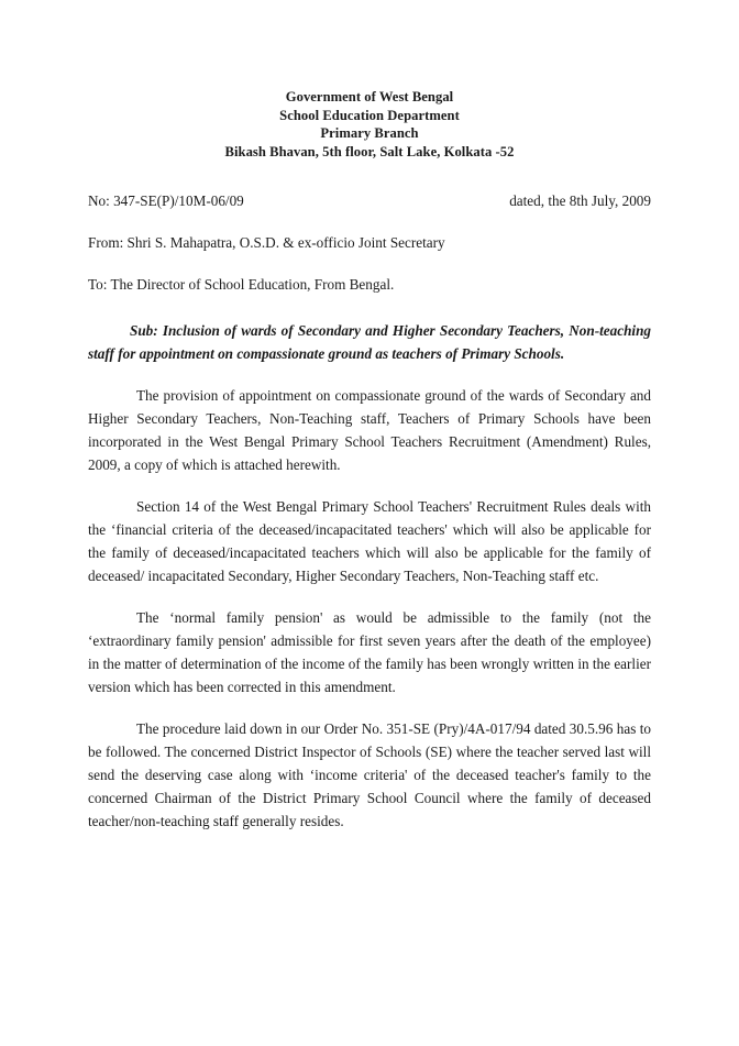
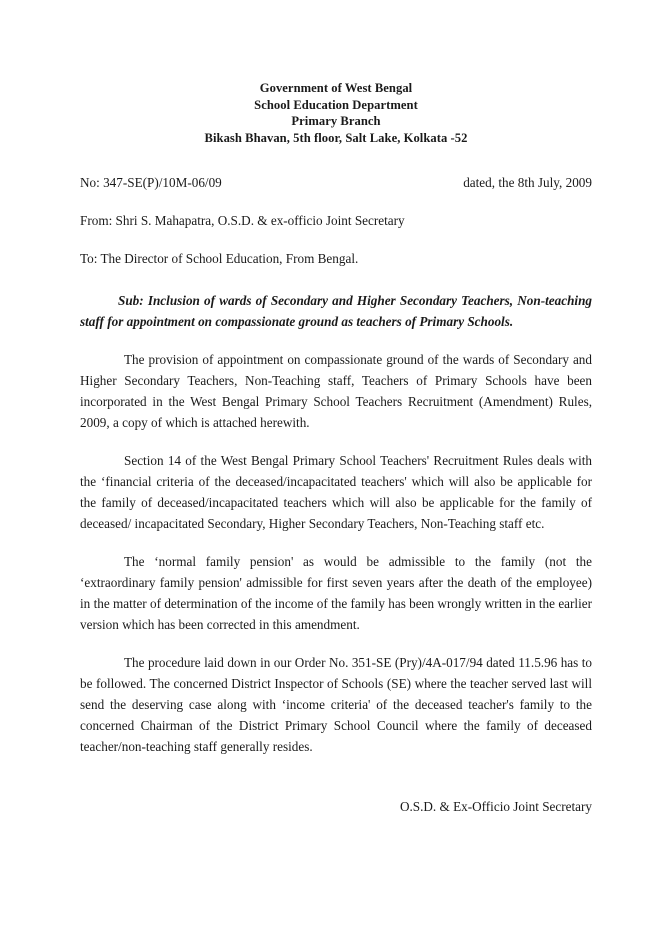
  Government of West Bengal
  School Education Department
  Primary Branch
  Bikash Bhavan, 5th floor, Salt Lake, Kolkata -52
  No: 347-SE(P)/10M-06/09
  dated, the 8th July, 2009
  From: Shri S. Mahapatra, O.S.D. & ex-officio Joint Secretary
  To: The Director of School Education, From Bengal.
  Sub: Inclusion of wards of Secondary and Higher Secondary Teachers, Non-teaching staff for appointment on compassionate ground as teachers of Primary Schools.
  The provision of appointment on compassionate ground of the wards of Secondary and Higher Secondary Teachers, Non-Teaching staff, Teachers of Primary Schools have been incorporated in the West Bengal Primary School Teachers Recruitment (Amendment) Rules, 2009, a copy of which is attached herewith.
  Section 14 of the West Bengal Primary School Teachers' Recruitment Rules deals with the ‘financial criteria of the deceased/incapacitated teachers' which will also be applicable for the family of deceased/incapacitated teachers which will also be applicable for the family of deceased/ incapacitated Secondary, Higher Secondary Teachers, Non-Teaching staff etc.
  The ‘normal family pension' as would be admissible to the family (not the ‘extraordinary family pension' admissible for first seven years after the death of the employee) in the matter of determination of the income of the family has been wrongly written in the earlier version which has been corrected in this amendment.
- The procedure laid down in our Order No. 351-SE (Pry)/4A-017/94 dated 30.5.96 has to be followed. The concerned District Inspector of Schools (SE) where the teacher served last will send the deserving case along with ‘income criteria' of the deceased teacher's family to the concerned Chairman of the District Primary School Council where the family of deceased teacher/non-teaching staff generally resides.
+ The procedure laid down in our Order No. 351-SE (Pry)/4A-017/94 dated 11.5.96 has to be followed. The concerned District Inspector of Schools (SE) where the teacher served last will send the deserving case along with ‘income criteria' of the deceased teacher's family to the concerned Chairman of the District Primary School Council where the family of deceased teacher/non-teaching staff generally resides.
+ O.S.D. & Ex-Officio Joint Secretary
